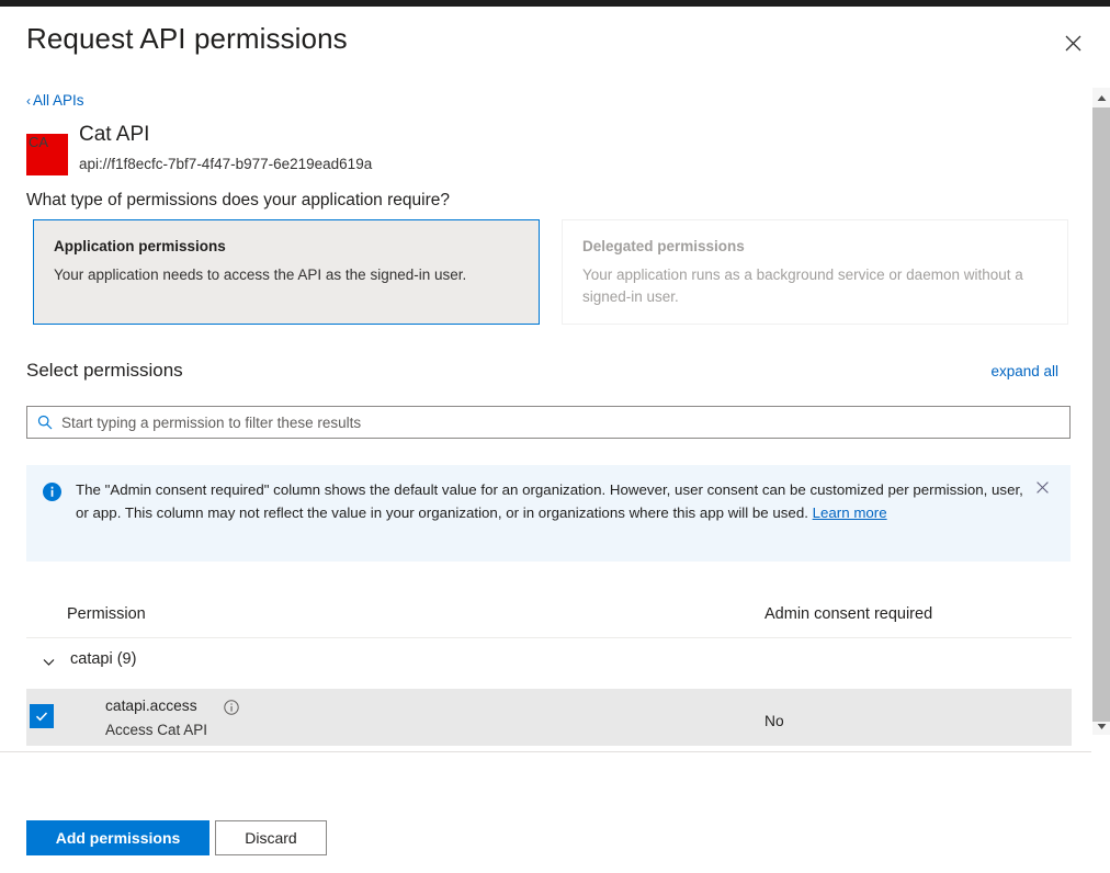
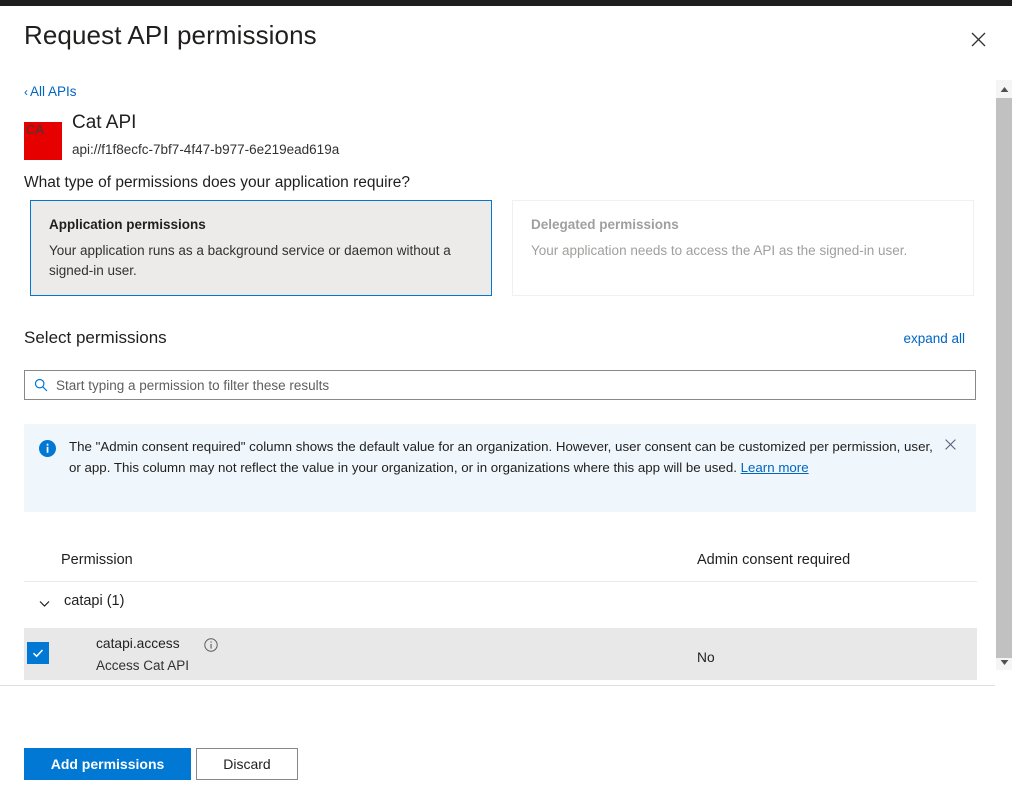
  Request API permissions
  ‹ All APIs
  CA
  Cat API
  api://f1f8ecfc-7bf7-4f47-b977-6e219ead619a
  What type of permissions does your application require?
  Application permissions
- Your application needs to access the API as the signed-in user.
+ Your application runs as a background service or daemon without a signed-in user.
  Delegated permissions
- Your application runs as a background service or daemon without a signed-in user.
+ Your application needs to access the API as the signed-in user.
  Select permissions
  expand all
  Start typing a permission to filter these results
  The "Admin consent required" column shows the default value for an organization. However, user consent can be customized per permission, user, or app. This column may not reflect the value in your organization, or in organizations where this app will be used. Learn more
  Permission
  Admin consent required
- catapi (9)
+ catapi (1)
  catapi.access
  Access Cat API
  No
  Add permissions
  Discard
